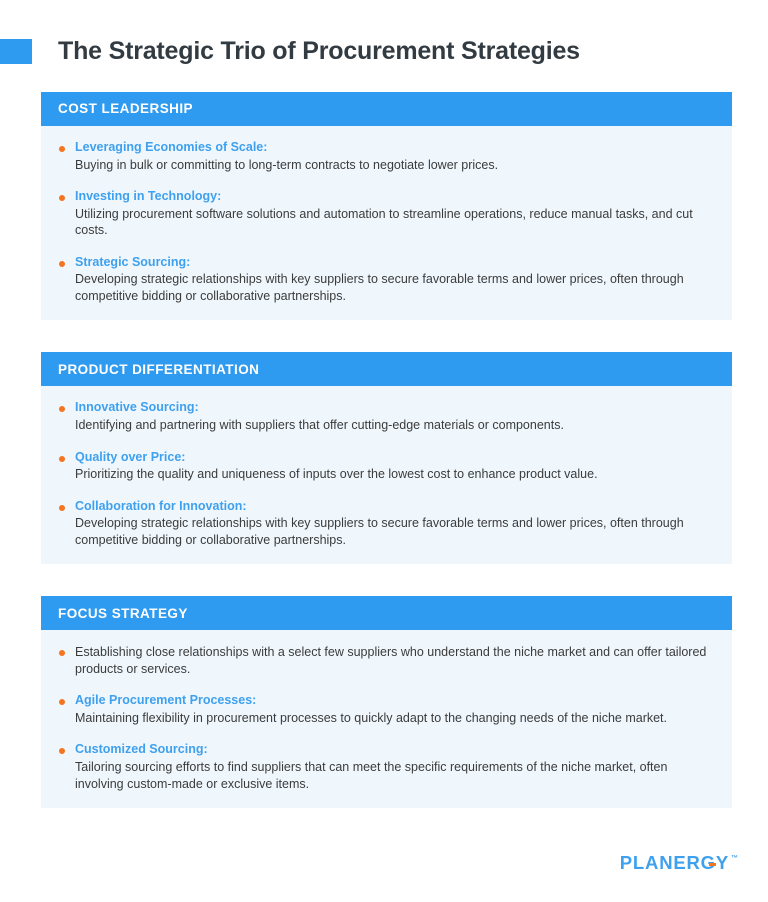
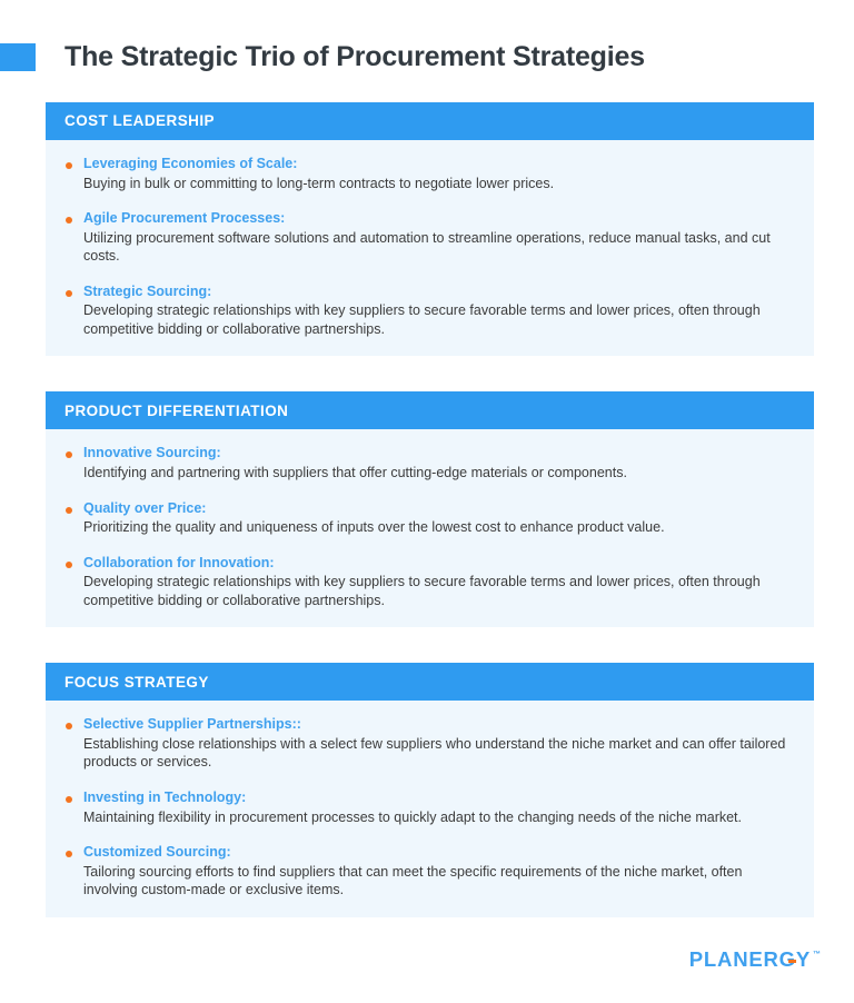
  The Strategic Trio of Procurement Strategies
  COST LEADERSHIP
  Leveraging Economies of Scale:
  Buying in bulk or committing to long-term contracts to negotiate lower prices.
- Investing in Technology:
+ Agile Procurement Processes:
  Utilizing procurement software solutions and automation to streamline operations, reduce manual tasks, and cut costs.
  Strategic Sourcing:
  Developing strategic relationships with key suppliers to secure favorable terms and lower prices, often through competitive bidding or collaborative partnerships.
  PRODUCT DIFFERENTIATION
  Innovative Sourcing:
  Identifying and partnering with suppliers that offer cutting-edge materials or components.
  Quality over Price:
  Prioritizing the quality and uniqueness of inputs over the lowest cost to enhance product value.
  Collaboration for Innovation:
  Developing strategic relationships with key suppliers to secure favorable terms and lower prices, often through competitive bidding or collaborative partnerships.
  FOCUS STRATEGY
+ Selective Supplier Partnerships::
  Establishing close relationships with a select few suppliers who understand the niche market and can offer tailored products or services.
- Agile Procurement Processes:
+ Investing in Technology:
  Maintaining flexibility in procurement processes to quickly adapt to the changing needs of the niche market.
  Customized Sourcing:
  Tailoring sourcing efforts to find suppliers that can meet the specific requirements of the niche market, often involving custom-made or exclusive items.
  PLANERY
